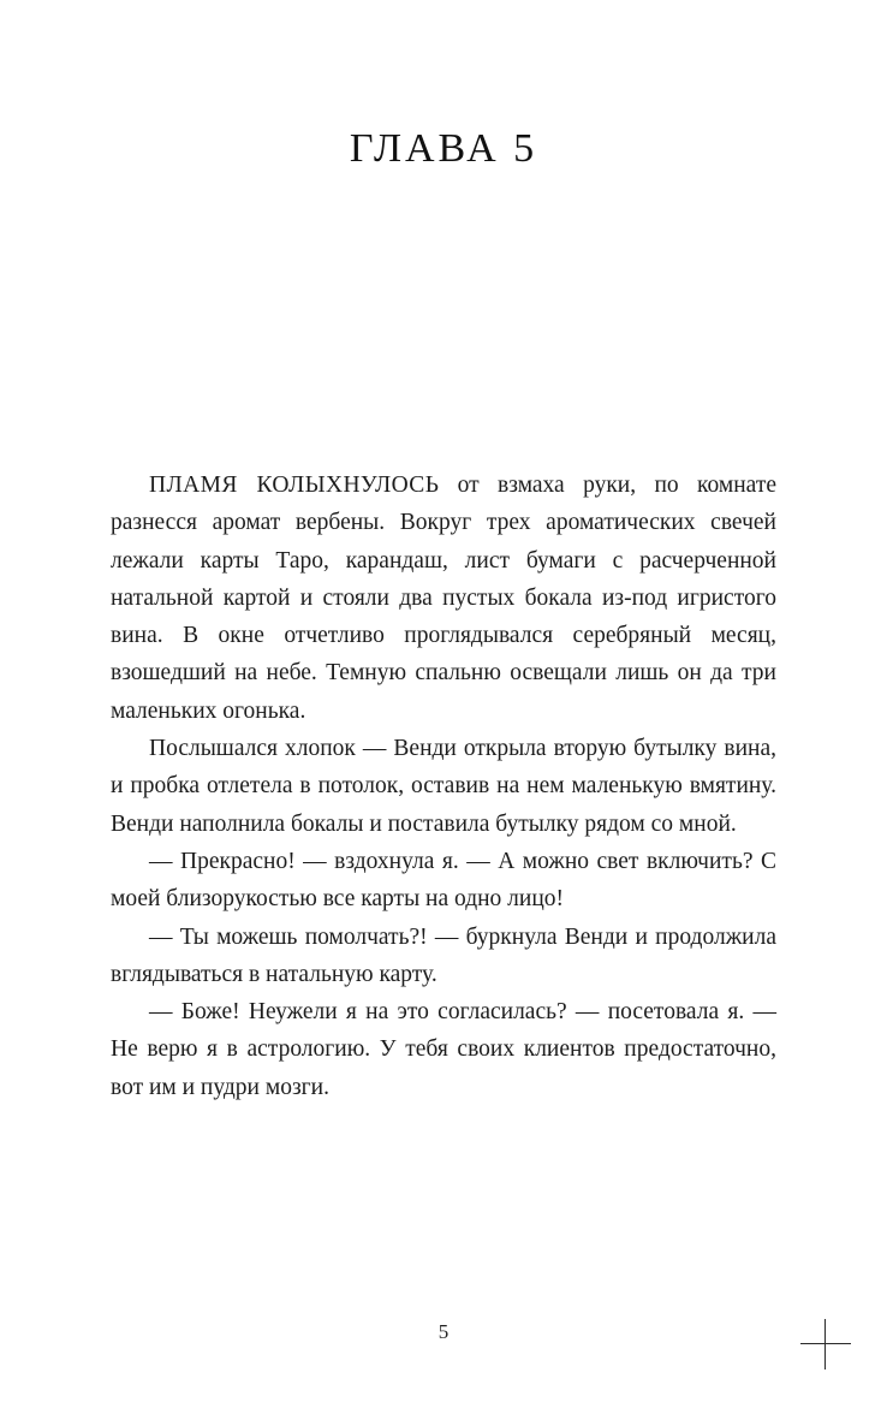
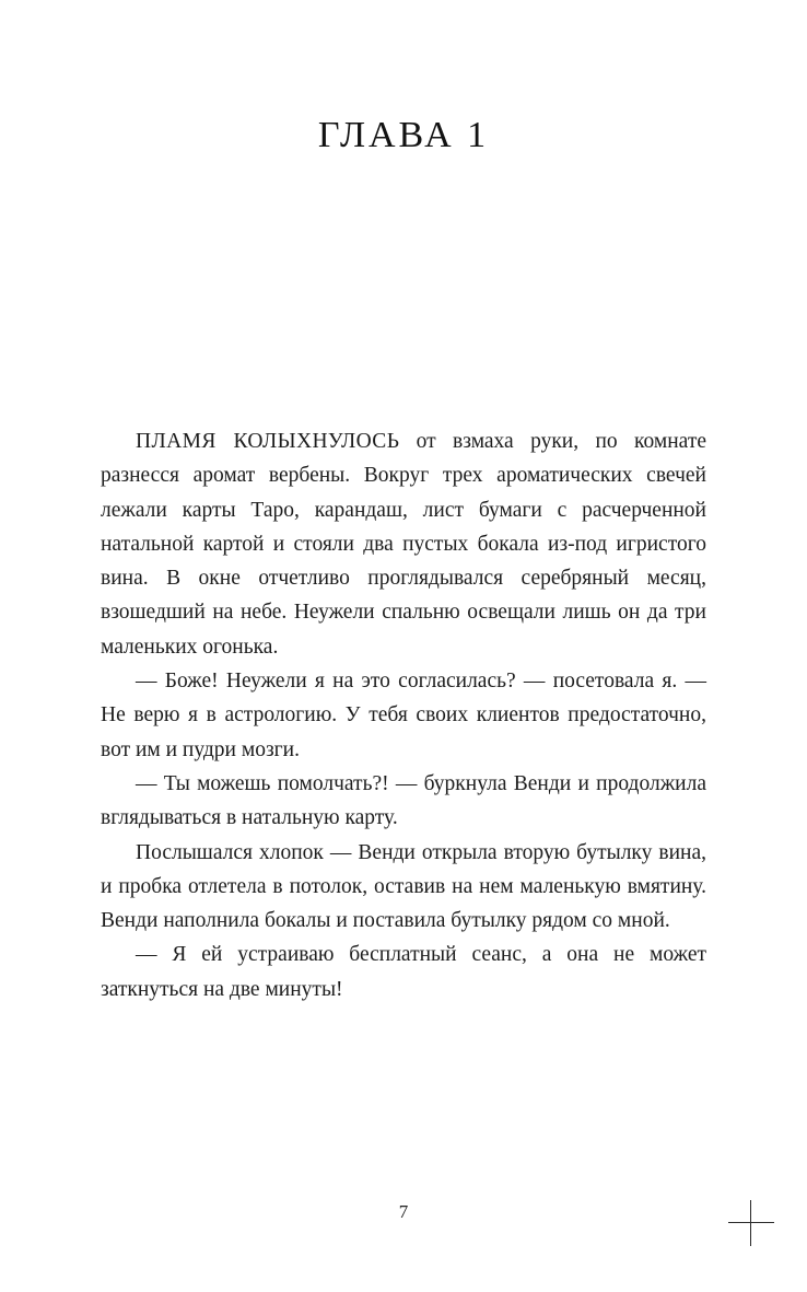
- ГЛАВА 5
+ ГЛАВА 1
- ПЛАМЯ КОЛЫХНУЛОСЬ от взмаха руки, по комнате разнесся аромат вербены. Вокруг трех ароматических свечей лежали карты Таро, карандаш, лист бумаги с расчерченной натальной картой и стояли два пустых бокала из-под игристого вина. В окне отчетливо проглядывался серебряный месяц, взошедший на небе. Темную спальню освещали лишь он да три маленьких огонька.
+ ПЛАМЯ КОЛЫХНУЛОСЬ от взмаха руки, по комнате разнесся аромат вербены. Вокруг трех ароматических свечей лежали карты Таро, карандаш, лист бумаги с расчерченной натальной картой и стояли два пустых бокала из-под игристого вина. В окне отчетливо проглядывался серебряный месяц, взошедший на небе. Неужели спальню освещали лишь он да три маленьких огонька.
- Послышался хлопок — Венди открыла вторую бутылку вина, и пробка отлетела в потолок, оставив на нем маленькую вмятину. Венди наполнила бокалы и поставила бутылку рядом со мной.
+ — Боже! Неужели я на это согласилась? — посетовала я. — Не верю я в астрологию. У тебя своих клиентов предостаточно, вот им и пудри мозги.
- — Прекрасно! — вздохнула я. — А можно свет включить? С моей близорукостью все карты на одно лицо!
  — Ты можешь помолчать?! — буркнула Венди и продолжила вглядываться в натальную карту.
- — Боже! Неужели я на это согласилась? — посетовала я. — Не верю я в астрологию. У тебя своих клиентов предостаточно, вот им и пудри мозги.
+ Послышался хлопок — Венди открыла вторую бутылку вина, и пробка отлетела в потолок, оставив на нем маленькую вмятину. Венди наполнила бокалы и поставила бутылку рядом со мной.
+ — Я ей устраиваю бесплатный сеанс, а она не может заткнуться на две минуты!
- 5
+ 7
